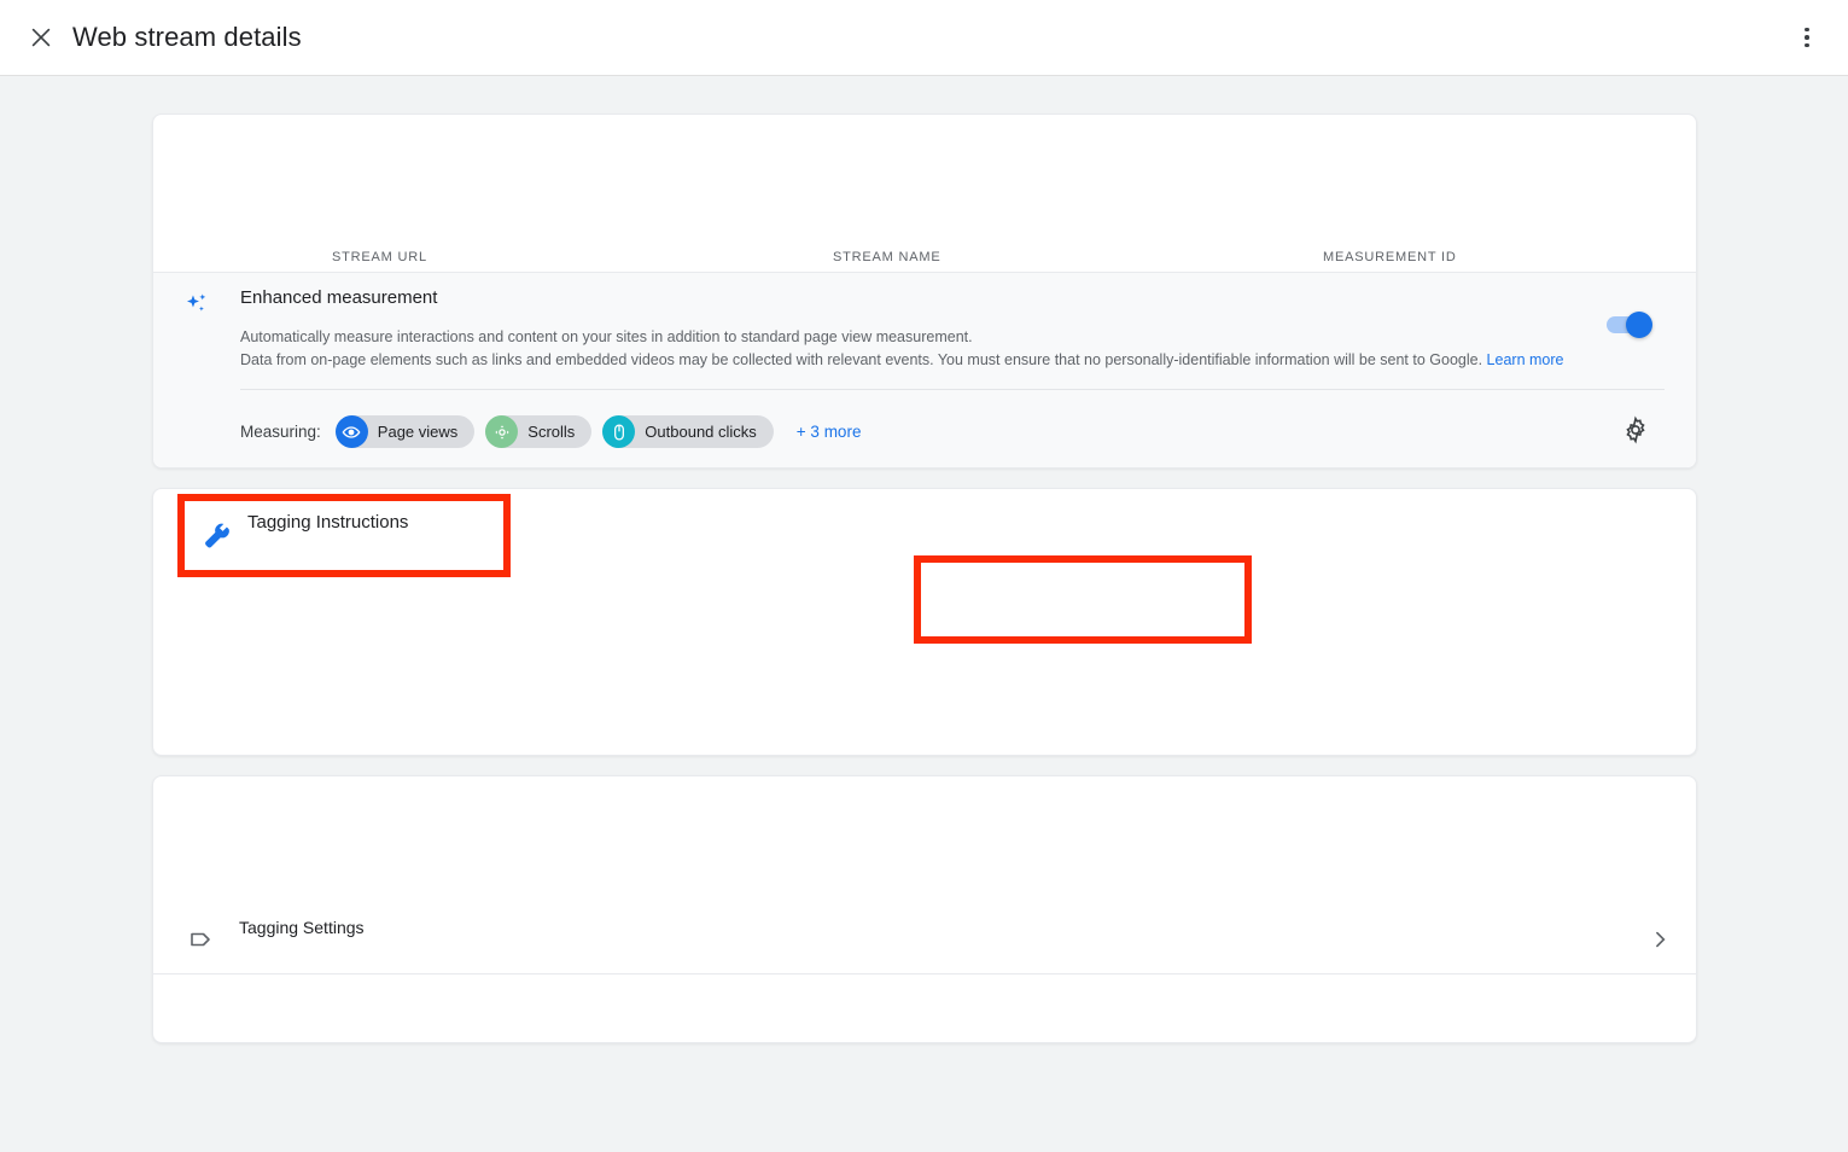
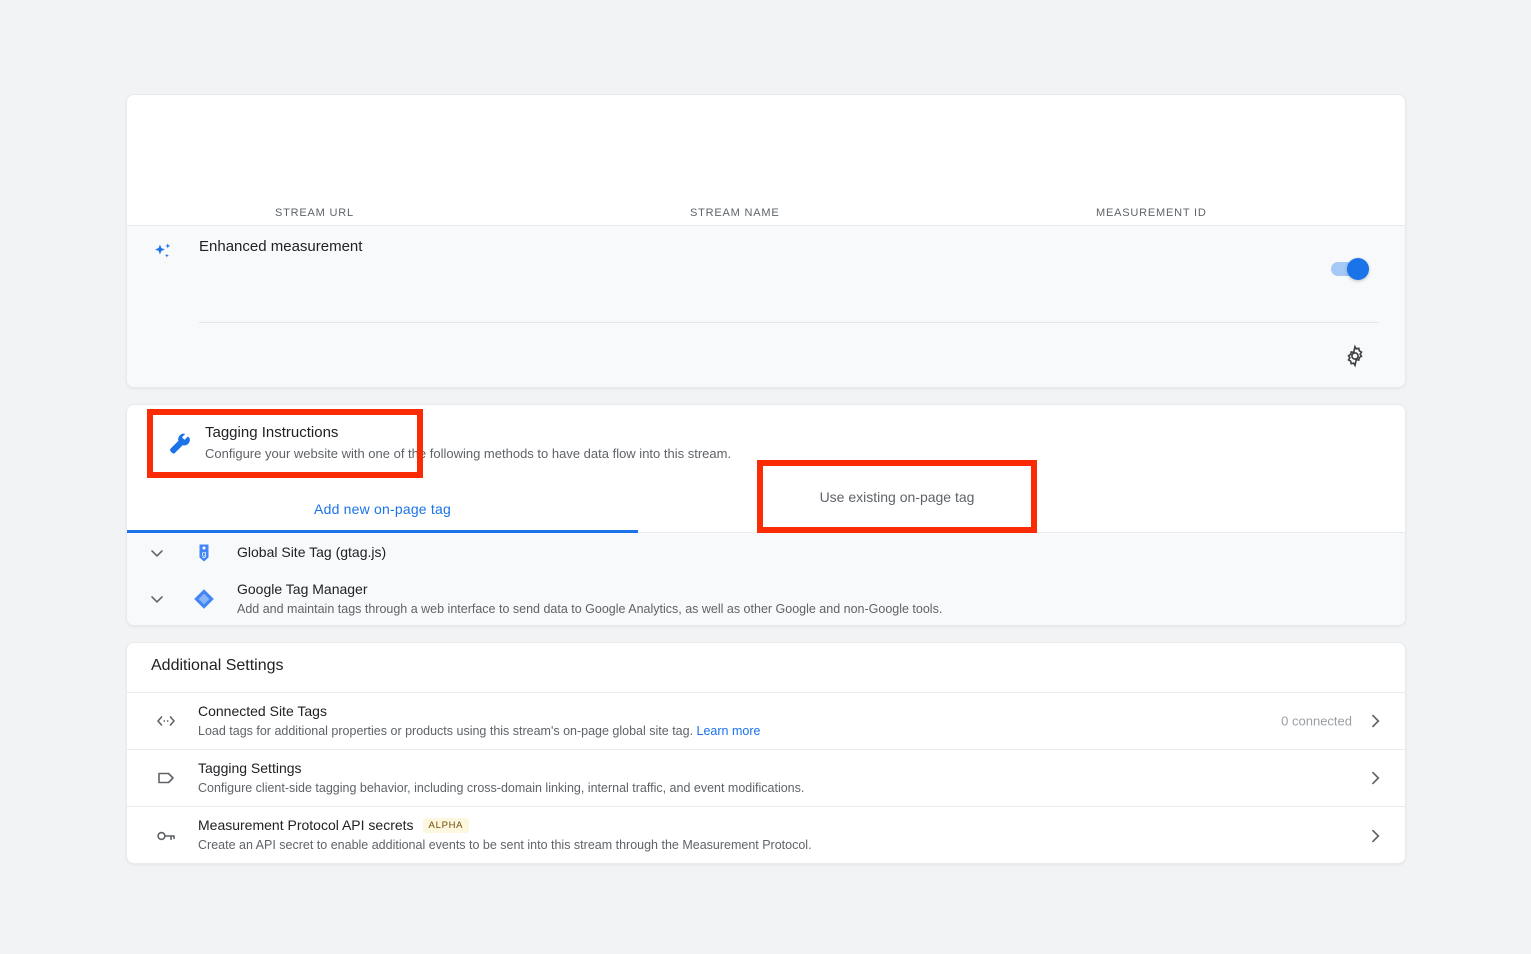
- Web stream details
  STREAM URL
  STREAM NAME
  MEASUREMENT ID
  Enhanced measurement
- Automatically measure interactions and content on your sites in addition to standard page view measurement.
- Data from on-page elements such as links and embedded videos may be collected with relevant events. You must ensure that no personally-identifiable information will be sent to Google. Learn more
- Measuring:
- Page views
- Scrolls
- Outbound clicks
- + 3 more
  Tagging Instructions
+ Configure your website with one of the following methods to have data flow into this stream.
+ Add new on-page tag
+ g
+ Global Site Tag (gtag.js)
+ Google Tag Manager
+ Add and maintain tags through a web interface to send data to Google Analytics, as well as other Google and non-Google tools.
+ Additional Settings
+ Connected Site Tags
+ Load tags for additional properties or products using this stream's on-page global site tag. Learn more
+ 0 connected
  Tagging Settings
+ Configure client-side tagging behavior, including cross-domain linking, internal traffic, and event modifications.
+ Measurement Protocol API secrets
+ ALPHA
+ Create an API secret to enable additional events to be sent into this stream through the Measurement Protocol.
+ Use existing on-page tag
